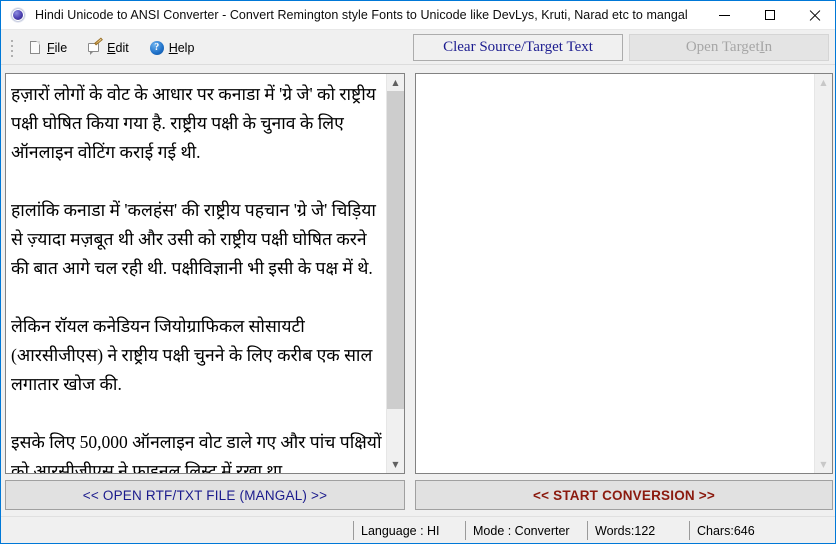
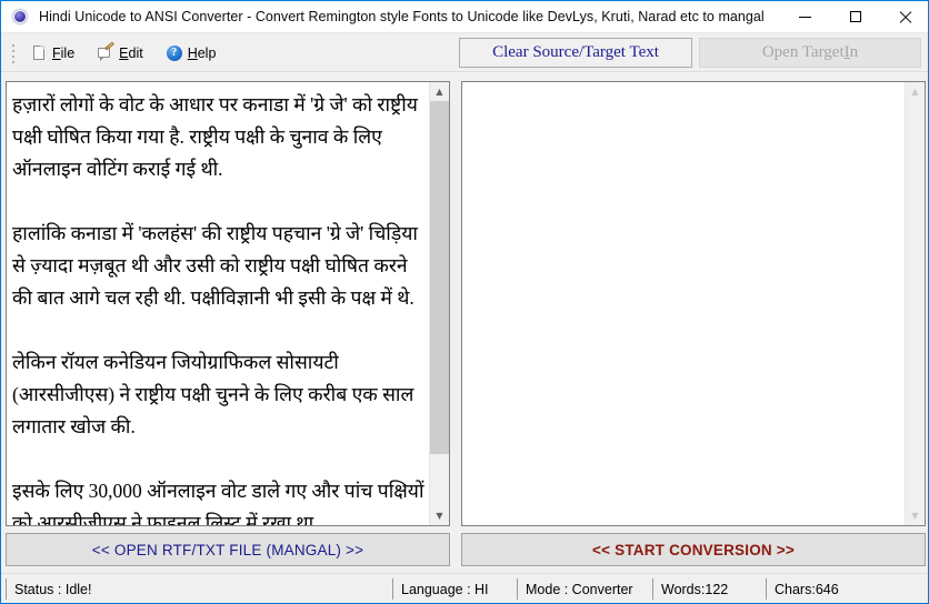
  Hindi Unicode to ANSI Converter - Convert Remington style Fonts to Unicode like DevLys, Kruti, Narad etc to mangal
  File
  Edit
  ?
  Help
  Clear Source/Target Text
  Open Target
  I
  n
  हज़ारों लोगों के वोट के आधार पर कनाडा में 'ग्रे जे' को राष्ट्रीय पक्षी घोषित किया गया है. राष्ट्रीय पक्षी के चुनाव के लिए ऑनलाइन वोटिंग कराई गई थी.
  हालांकि कनाडा में 'कलहंस' की राष्ट्रीय पहचान 'ग्रे जे' चिड़िया से ज़्यादा मज़बूत थी और उसी को राष्ट्रीय पक्षी घोषित करने की बात आगे चल रही थी. पक्षीविज्ञानी भी इसी के पक्ष में थे.
  लेकिन रॉयल कनेडियन जियोग्राफिकल सोसायटी (आरसीजीएस) ने राष्ट्रीय पक्षी चुनने के लिए करीब एक साल लगातार खोज की.
- इसके लिए 50,000 ऑनलाइन वोट डाले गए और पांच पक्षियों को आरसीजीएस ने फ़ाइनल लिस्ट में रखा था.
+ इसके लिए 30,000 ऑनलाइन वोट डाले गए और पांच पक्षियों को आरसीजीएस ने फ़ाइनल लिस्ट में रखा था.
  ▲
  ▼
  ▲
  ▼
  << OPEN RTF/TXT FILE (MANGAL) >>
  << START CONVERSION >>
+ Status : Idle!
  Language : HI
  Mode : Converter
  Words:122
  Chars:646
